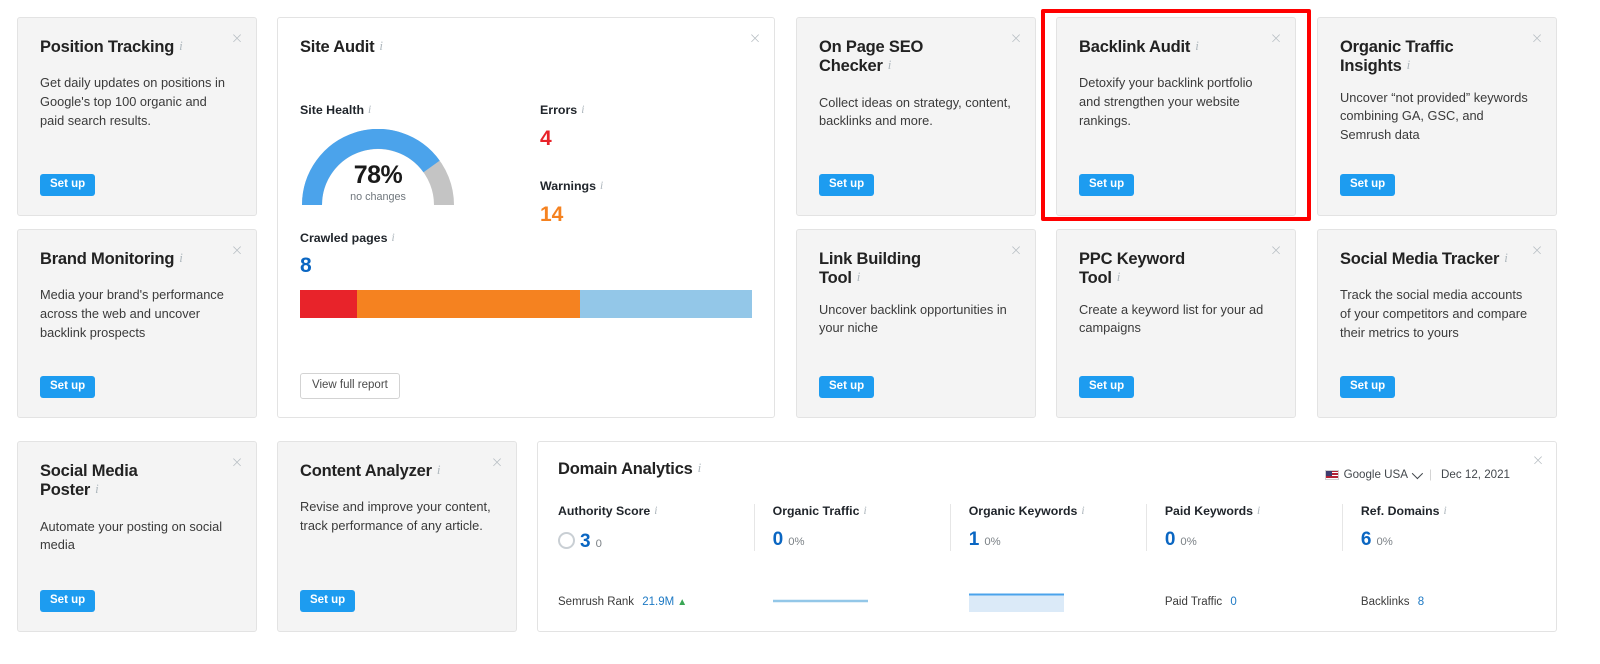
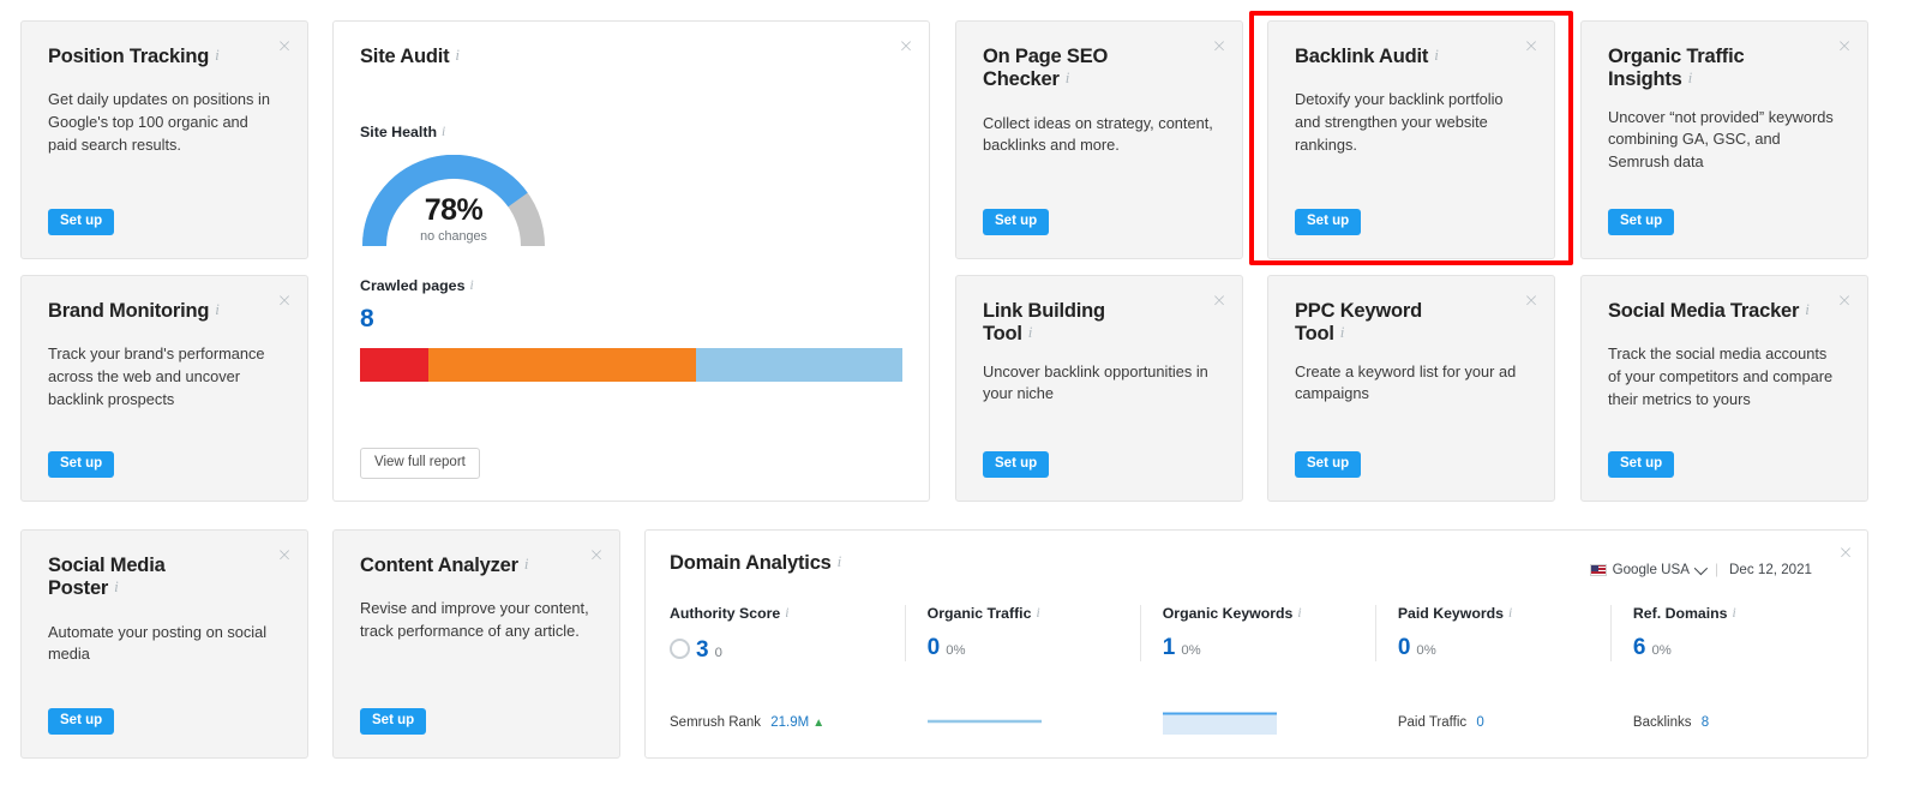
  ×
  Position Tracking i
  Get daily updates on positions in Google's top 100 organic and paid search results.
  Set up
  ×
  Brand Monitoring i
- Media your brand's performance across the web and uncover backlink prospects
+ Track your brand's performance across the web and uncover backlink prospects
  Set up
  ×
  Social Media
  Poster i
  Automate your posting on social media
  Set up
  ×
  Content Analyzer i
  Revise and improve your content, track performance of any article.
  Set up
  ×
  Site Audit i
  Site Health i
  78%
  no changes
- Errors i
- 4
- Warnings i
- 14
  Crawled pages i
  8
  View full report
  ×
  On Page SEO Checker i
  Collect ideas on strategy, content, backlinks and more.
  Set up
  ×
  Backlink Audit i
  Detoxify your backlink portfolio and strengthen your website rankings.
  Set up
  ×
  Organic Traffic
  Insights i
  Uncover “not provided” keywords combining GA, GSC, and Semrush data
  Set up
  ×
  Link Building
  Tool i
  Uncover backlink opportunities in your niche
  Set up
  ×
  PPC Keyword
  Tool i
  Create a keyword list for your ad campaigns
  Set up
  ×
  Social Media Tracker i
  Track the social media accounts of your competitors and compare their metrics to yours
  Set up
  ×
  Domain Analytics i
  Google USA
  |
  Dec 12, 2021
  Authority Score i
  3
  0
  Semrush Rank 21.9M ▲
  Organic Traffic i
  0
  0%
  Organic Keywords i
  1
  0%
  Paid Keywords i
  0
  0%
  Paid Traffic 0
  Ref. Domains i
  6
  0%
  Backlinks 8
